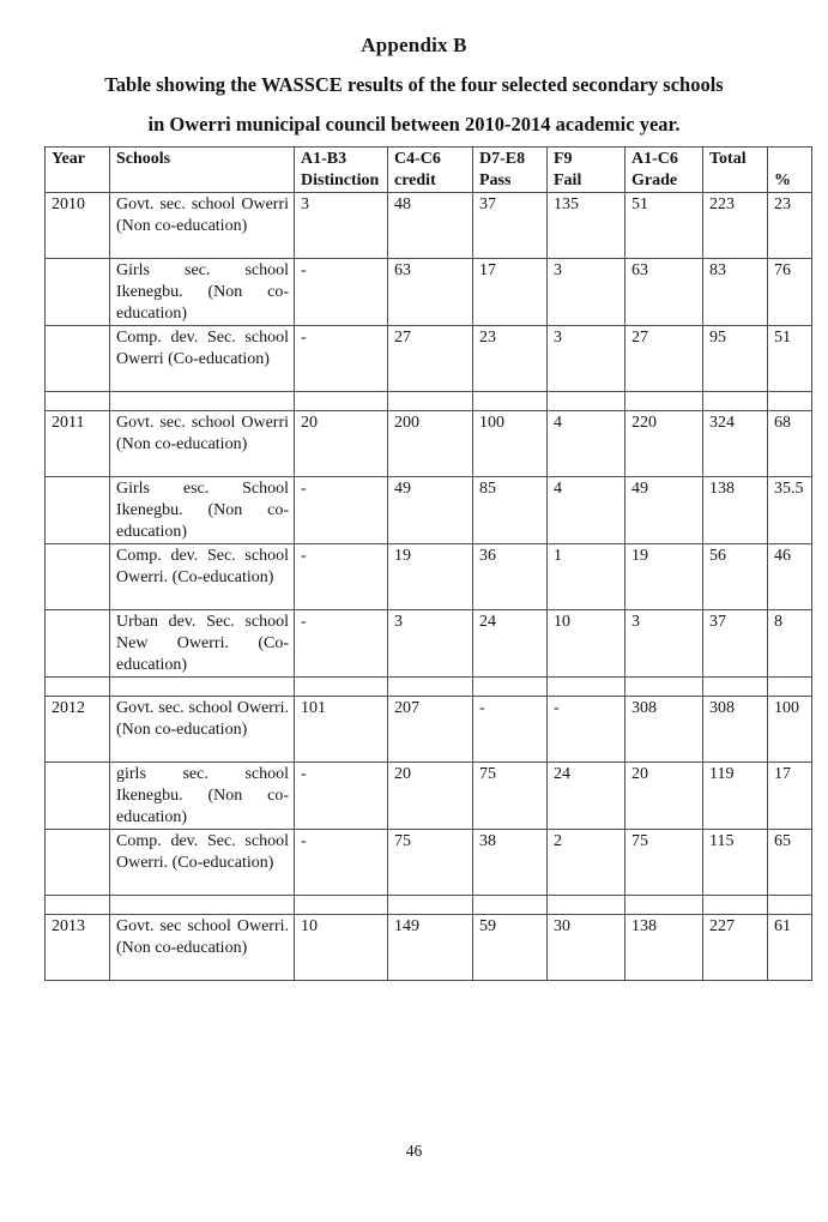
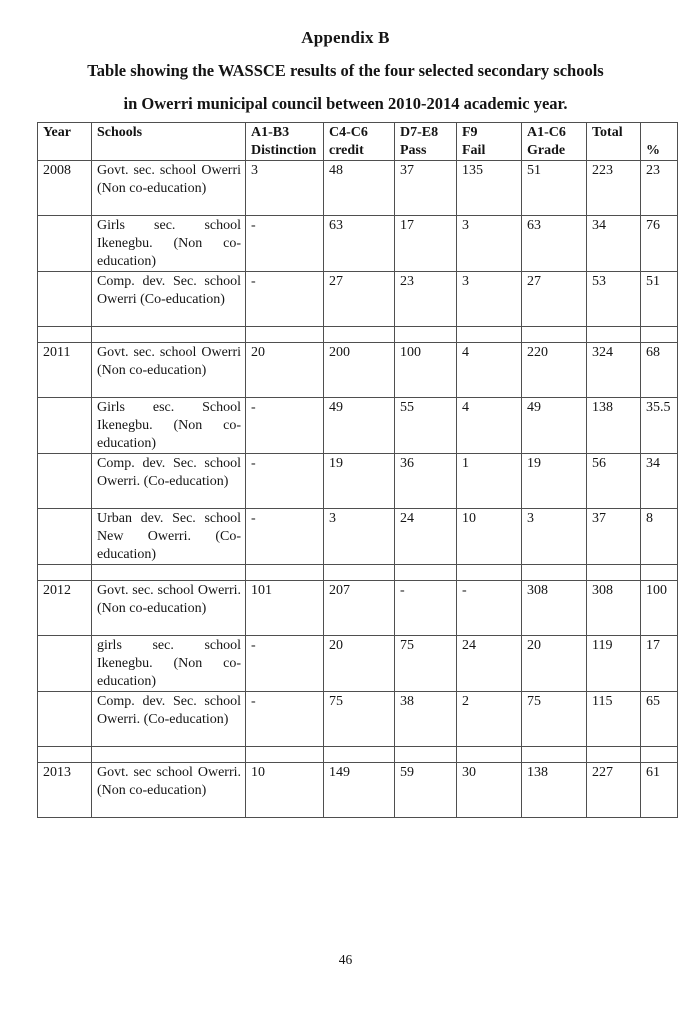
  Appendix B
  Table showing the WASSCE results of the four selected secondary schools
  in Owerri municipal council between 2010-2014 academic year.
  Year	Schools	A1-B3Distinction	C4-C6credit	D7-E8Pass	F9Fail	A1-C6Grade	Total	%
- 2010	Govt. sec. school Owerri (Non co-education)	3	48	37	135	51	223	23
+ 2008	Govt. sec. school Owerri (Non co-education)	3	48	37	135	51	223	23
- 	Girls sec. school Ikenegbu. (Non co-education)	-	63	17	3	63	83	76
+ 	Girls sec. school Ikenegbu. (Non co-education)	-	63	17	3	63	34	76
- 	Comp. dev. Sec. school Owerri (Co-education)	-	27	23	3	27	95	51
+ 	Comp. dev. Sec. school Owerri (Co-education)	-	27	23	3	27	53	51
  2011	Govt. sec. school Owerri (Non co-education)	20	200	100	4	220	324	68
- 	Girls esc. School Ikenegbu. (Non co-education)	-	49	85	4	49	138	35.5
+ 	Girls esc. School Ikenegbu. (Non co-education)	-	49	55	4	49	138	35.5
- 	Comp. dev. Sec. school Owerri. (Co-education)	-	19	36	1	19	56	46
+ 	Comp. dev. Sec. school Owerri. (Co-education)	-	19	36	1	19	56	34
  	Urban dev. Sec. school New Owerri. (Co-education)	-	3	24	10	3	37	8
  2012	Govt. sec. school Owerri. (Non co-education)	101	207	-	-	308	308	100
  	girls sec. school Ikenegbu. (Non co-education)	-	20	75	24	20	119	17
  	Comp. dev. Sec. school Owerri. (Co-education)	-	75	38	2	75	115	65
  2013	Govt. sec school Owerri. (Non co-education)	10	149	59	30	138	227	61
  46
